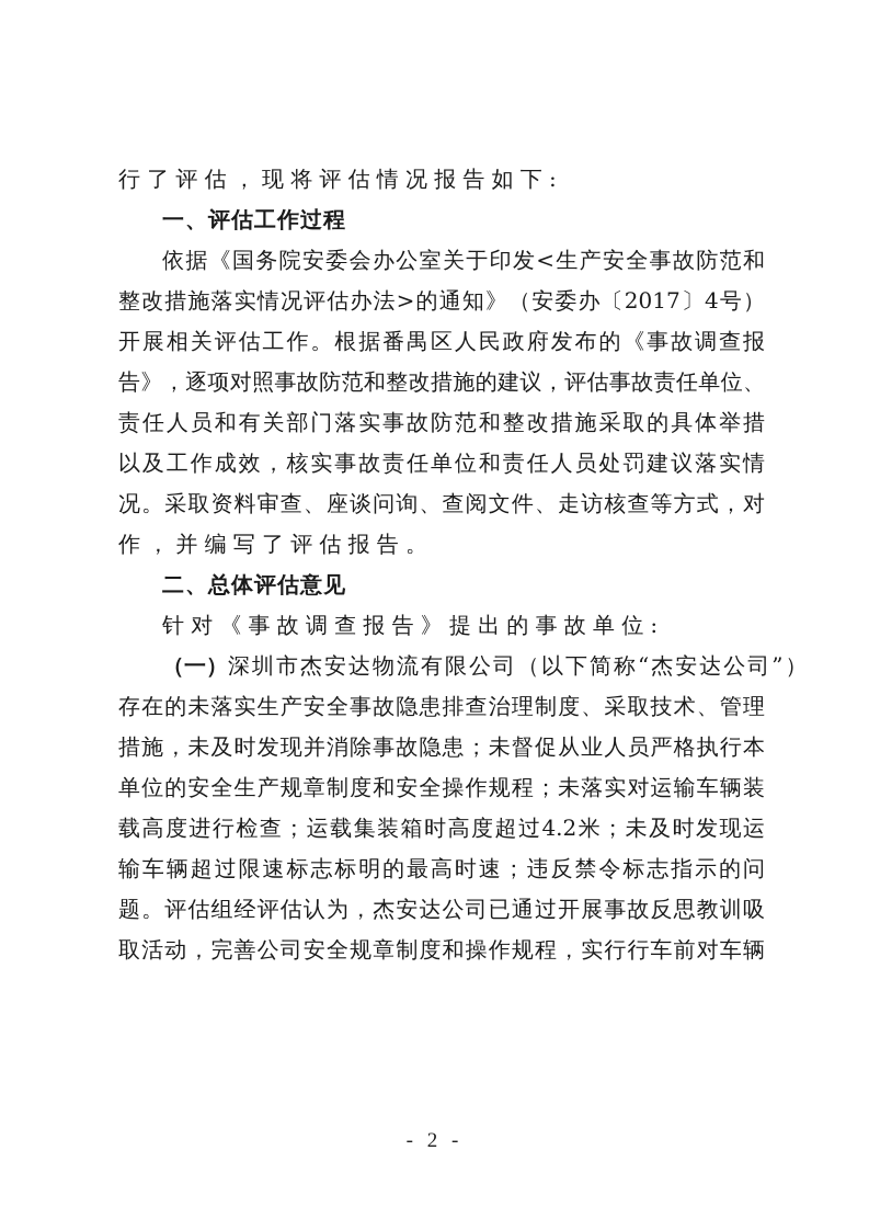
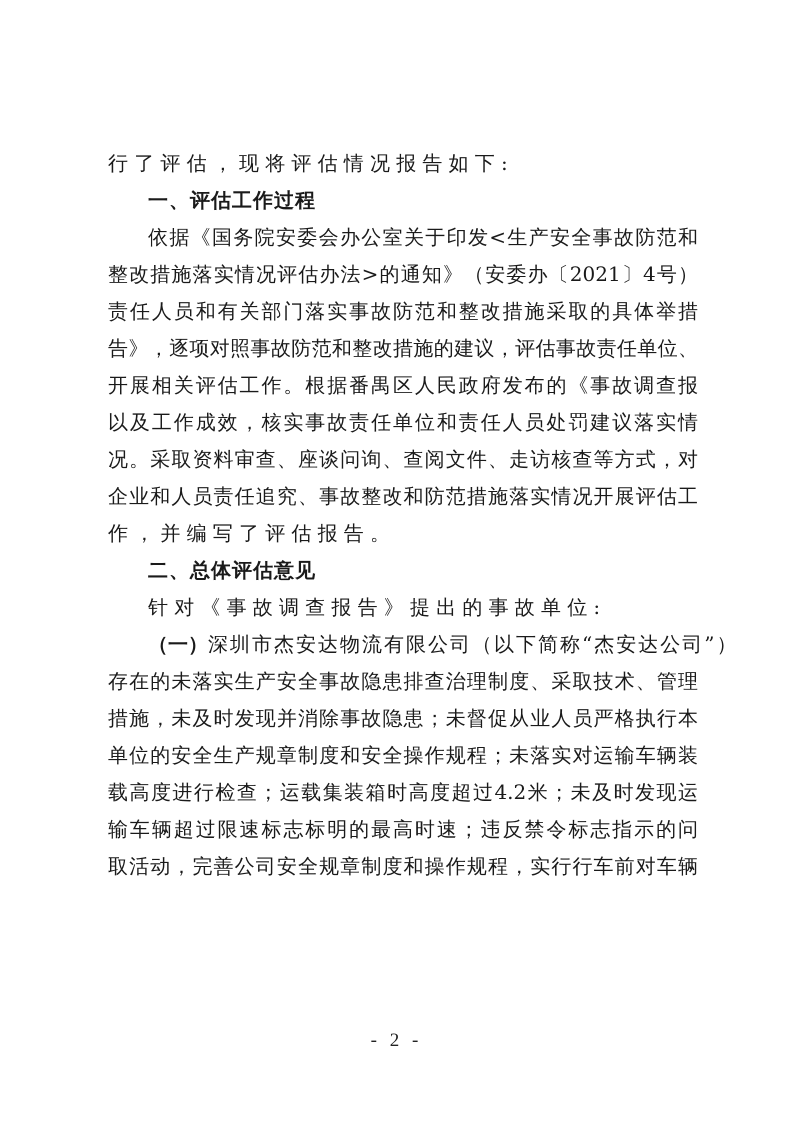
  行了评估，现将评估情况报告如下:
  一、评估工作过程
  依据《国务院安委会办公室关于印发<生产安全事故防范和
- 整改措施落实情况评估办法>的通知》（安委办〔2017〕4号）
+ 整改措施落实情况评估办法>的通知》（安委办〔2021〕4号）
- 开展相关评估工作。根据番禺区人民政府发布的《事故调查报
+ 责任人员和有关部门落实事故防范和整改措施采取的具体举措
  告》，逐项对照事故防范和整改措施的建议，评估事故责任单位、
- 责任人员和有关部门落实事故防范和整改措施采取的具体举措
+ 开展相关评估工作。根据番禺区人民政府发布的《事故调查报
  以及工作成效，核实事故责任单位和责任人员处罚建议落实情
  况。采取资料审查、座谈问询、查阅文件、走访核查等方式，对
+ 企业和人员责任追究、事故整改和防范措施落实情况开展评估工
  作，并编写了评估报告。
  二、总体评估意见
  针对《事故调查报告》提出的事故单位:
  （一）深圳市杰安达物流有限公司（以下简称“杰安达公司”）
  存在的未落实生产安全事故隐患排查治理制度、采取技术、管理
  措施，未及时发现并消除事故隐患；未督促从业人员严格执行本
  单位的安全生产规章制度和安全操作规程；未落实对运输车辆装
  载高度进行检查；运载集装箱时高度超过4.2米；未及时发现运
  输车辆超过限速标志标明的最高时速；违反禁令标志指示的问
- 题。评估组经评估认为，杰安达公司已通过开展事故反思教训吸
  取活动，完善公司安全规章制度和操作规程，实行行车前对车辆
  - 2 -
